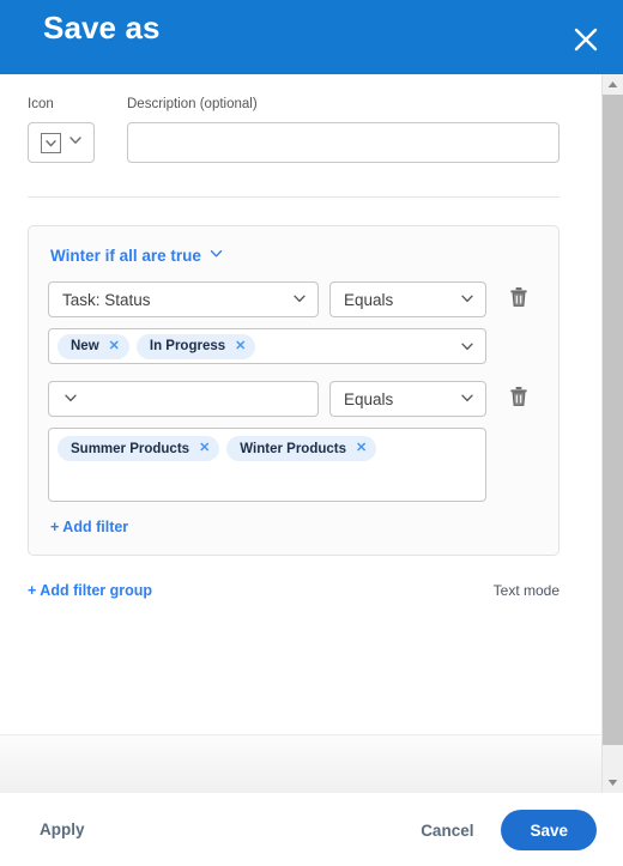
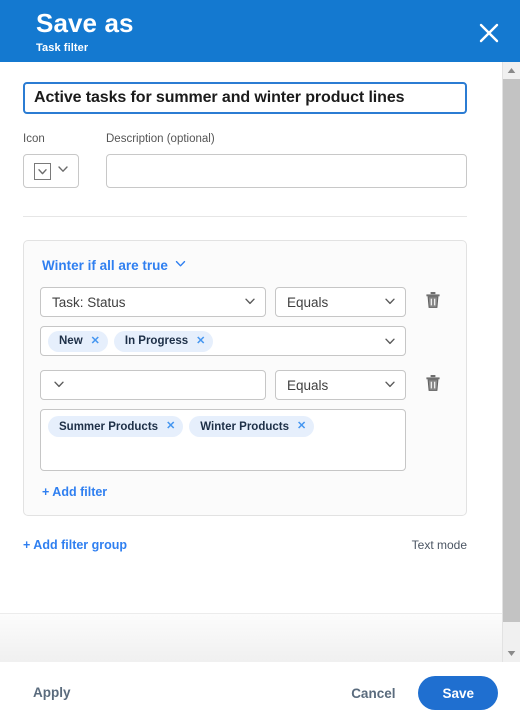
  Save as
+ Task filter
+ Active tasks for summer and winter product lines
  Icon
  Description (optional)
  Winter if all are true
  Task: Status
  Equals
  New
  ✕
  In Progress
  ✕
  Equals
  Summer Products
  ✕
  Winter Products
  ✕
  + Add filter
  + Add filter group
  Text mode
  Apply
  Cancel
  Save
